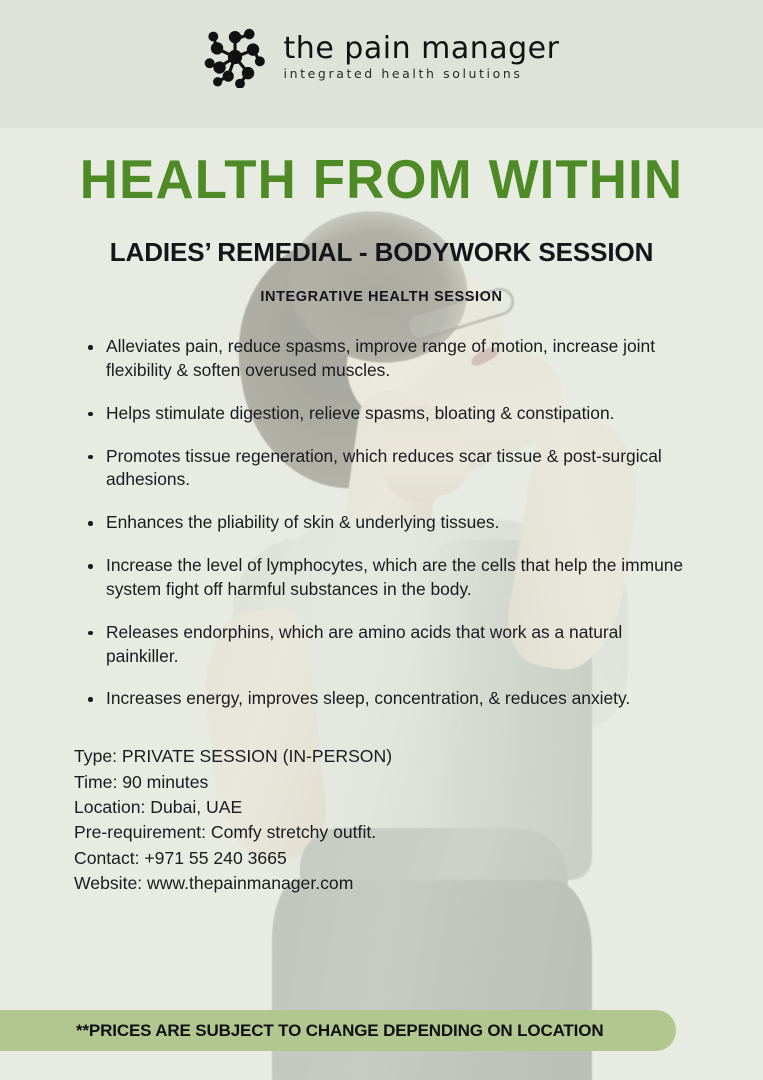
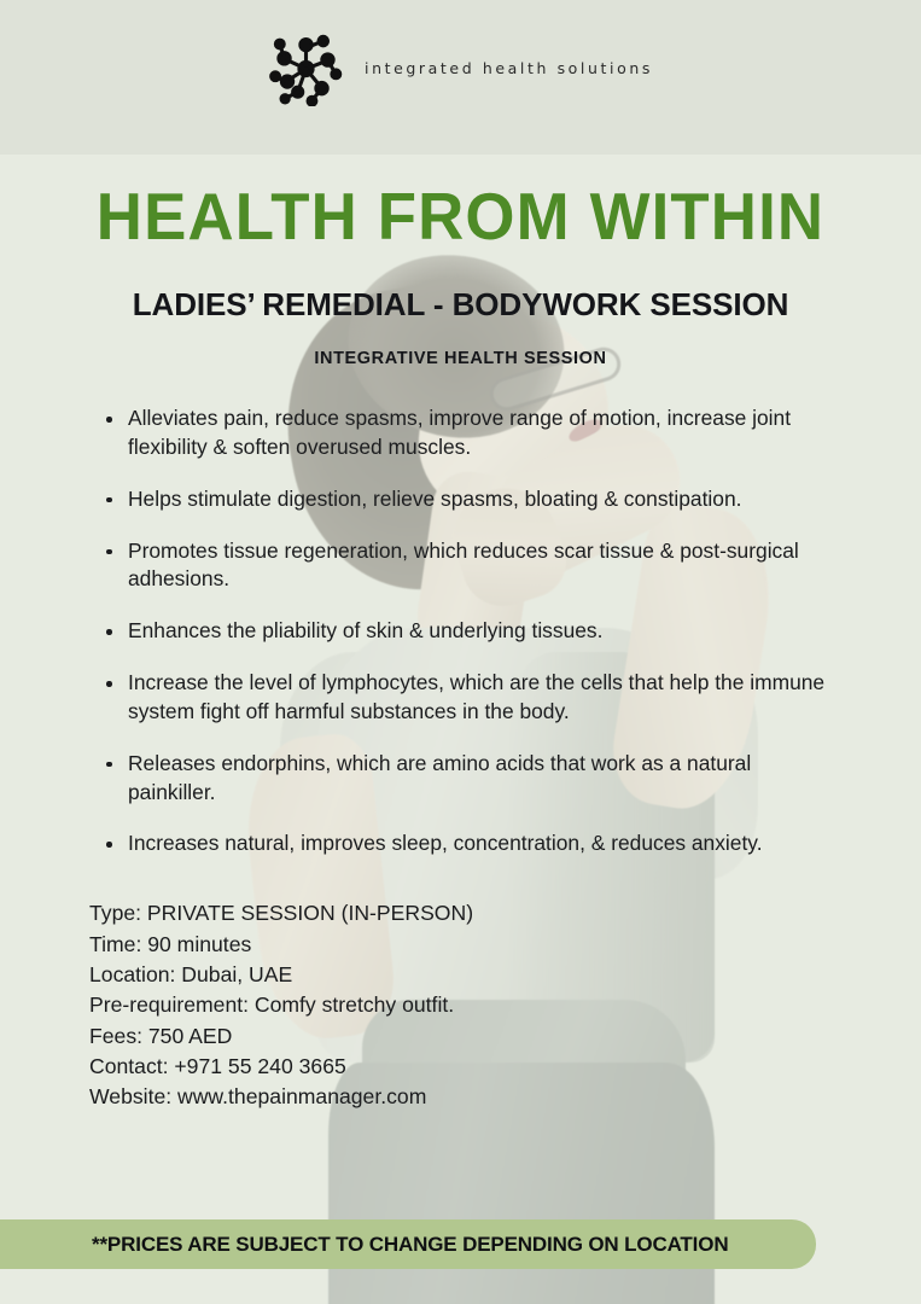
- the pain manager
  integrated health solutions
  HEALTH FROM WITHIN
  LADIES’ REMEDIAL - BODYWORK SESSION
  INTEGRATIVE HEALTH SESSION
  Alleviates pain, reduce spasms, improve range of motion, increase joint flexibility & soften overused muscles.
  Helps stimulate digestion, relieve spasms, bloating & constipation.
  Promotes tissue regeneration, which reduces scar tissue & post-surgical adhesions.
  Enhances the pliability of skin & underlying tissues.
  Increase the level of lymphocytes, which are the cells that help the immune system fight off harmful substances in the body.
  Releases endorphins, which are amino acids that work as a natural painkiller.
- Increases energy, improves sleep, concentration, & reduces anxiety.
+ Increases natural, improves sleep, concentration, & reduces anxiety.
  Type: PRIVATE SESSION (IN-PERSON)
  Time: 90 minutes
  Location: Dubai, UAE
  Pre-requirement: Comfy stretchy outfit.
+ Fees: 750 AED
  Contact: +971 55 240 3665
  Website: www.thepainmanager.com
  **PRICES ARE SUBJECT TO CHANGE DEPENDING ON LOCATION
